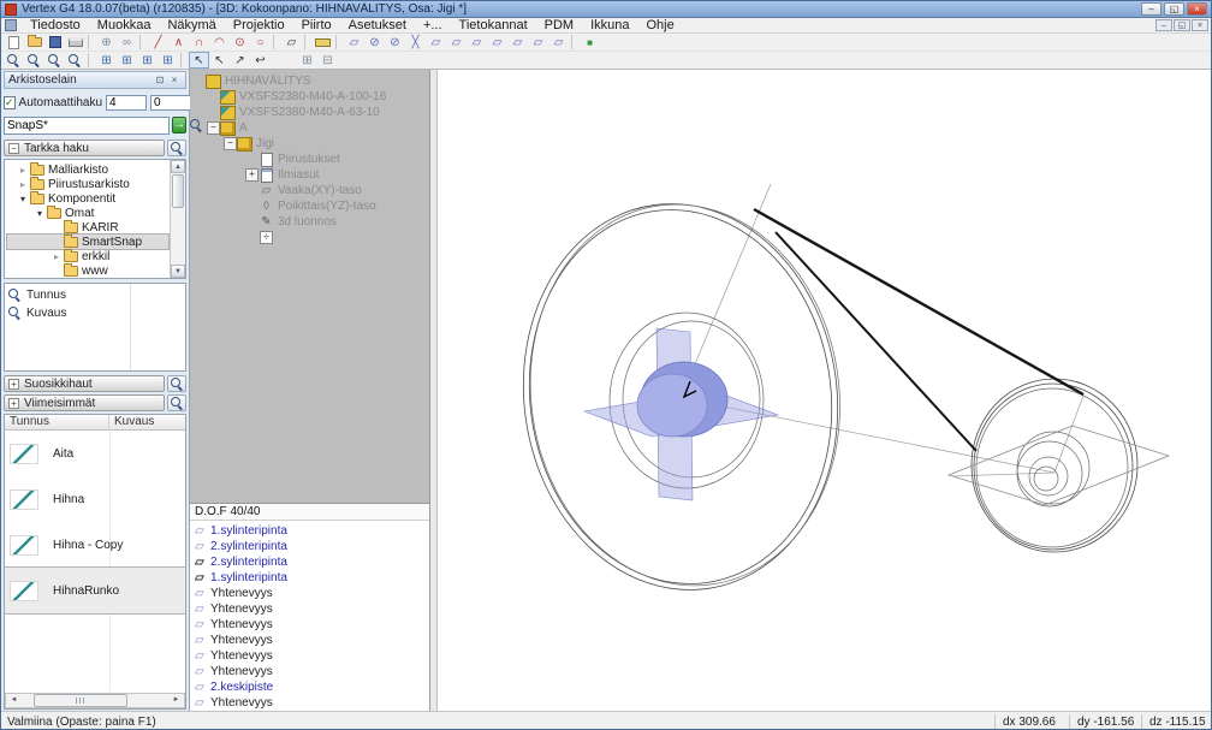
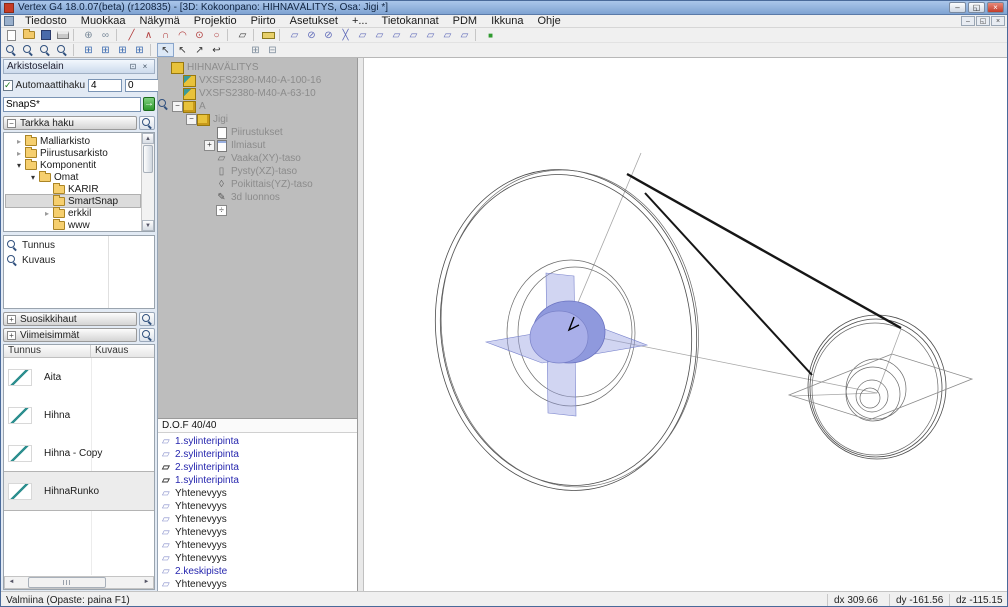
  Vertex G4 18.0.07(beta) (r120835) - [3D: Kokoonpano: HIHNAVÄLITYS, Osa: Jigi *]
  –
  ◱
  ×
  Tiedosto
  Muokkaa
  Näkymä
  Projektio
  Piirto
  Asetukset
  +...
  Tietokannat
  PDM
  Ikkuna
  Ohje
  ⊕
  ∞
  ╱
  ∧
  ∩
  ◠
  ⊙
  ○
  ▱
  ▱
  ⊘
  ⊘
  ╳
  ▱
  ▱
  ▱
  ▱
  ▱
  ▱
  ▱
  ■
  ⊞
  ⊞
  ⊞
  ⊞
  ↖
  ↖
  ↗
  ↩
  ⊞
  ⊟
  Arkistoselain
  ⊡
  ×
  ✓
  Automaattihaku
  4
  0
  SnapS*
  →
  −
  Tarkka haku
  Malliarkisto
  Piirustusarkisto
  Komponentit
  Omat
  KARIR
  SmartSnap
  erkkil
  www
  Tunnus
  Kuvaus
  +
  Suosikkihaut
  +
  Viimeisimmät
  Tunnus
  Kuvaus
  Aita
  Hihna
  Hihna - Copy
  HihnaRunko
  HIHNAVÄLITYS
  VXSFS2380-M40-A-100-16
  VXSFS2380-M40-A-63-10
  A
  Jigi
  Piirustukset
  Ilmiasut
  Vaaka(XY)-taso
+ Pysty(XZ)-taso
  Poikittais(YZ)-taso
  3d luonnos
  D.O.F 40/40
  1.sylinteripinta
  2.sylinteripinta
  2.sylinteripinta
  1.sylinteripinta
  Yhtenevyys
  Yhtenevyys
  Yhtenevyys
  Yhtenevyys
  Yhtenevyys
  Yhtenevyys
  2.keskipiste
  Yhtenevyys
  Valmiina (Opaste: paina F1)
  dx 309.66
  dy -161.56
  dz -115.15
